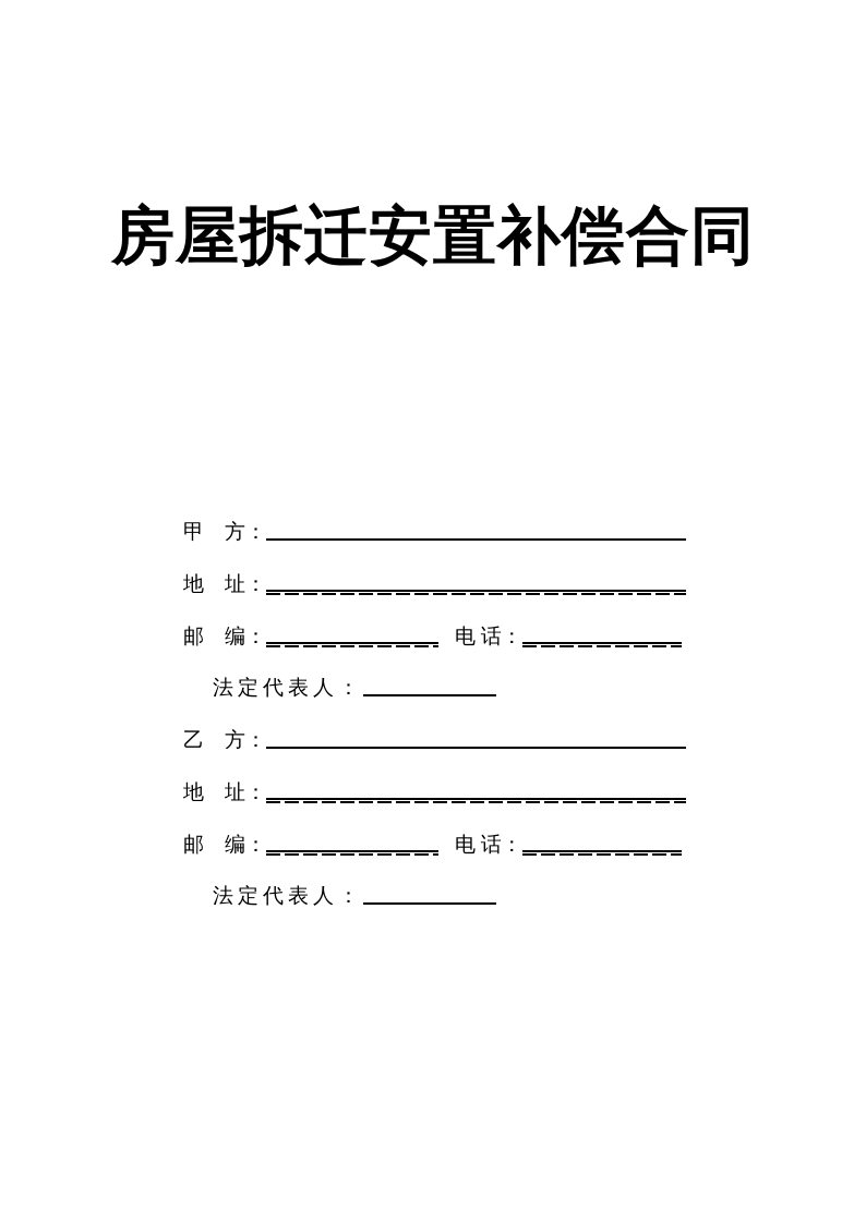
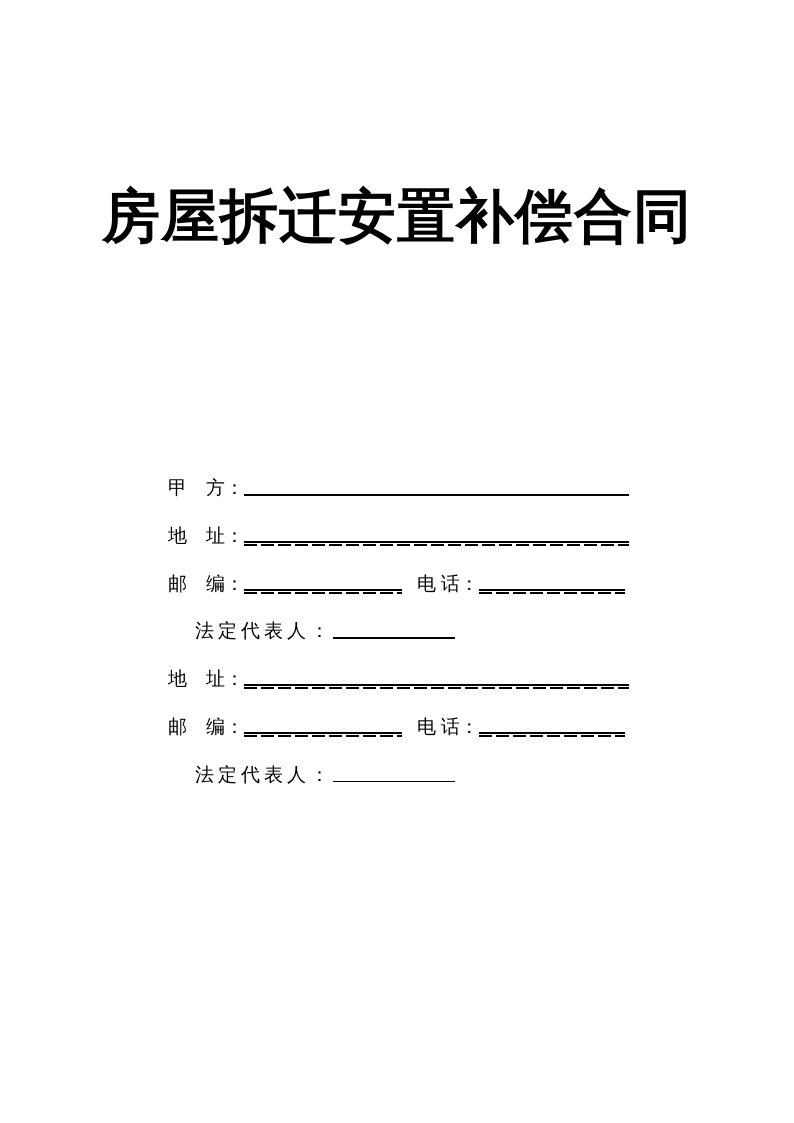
  房屋拆迁安置补偿合同
  甲 方：
  地 址：
  邮 编： 电 话：
  法定代表人：
- 乙 方：
  地 址：
  邮 编： 电 话：
  法定代表人：
